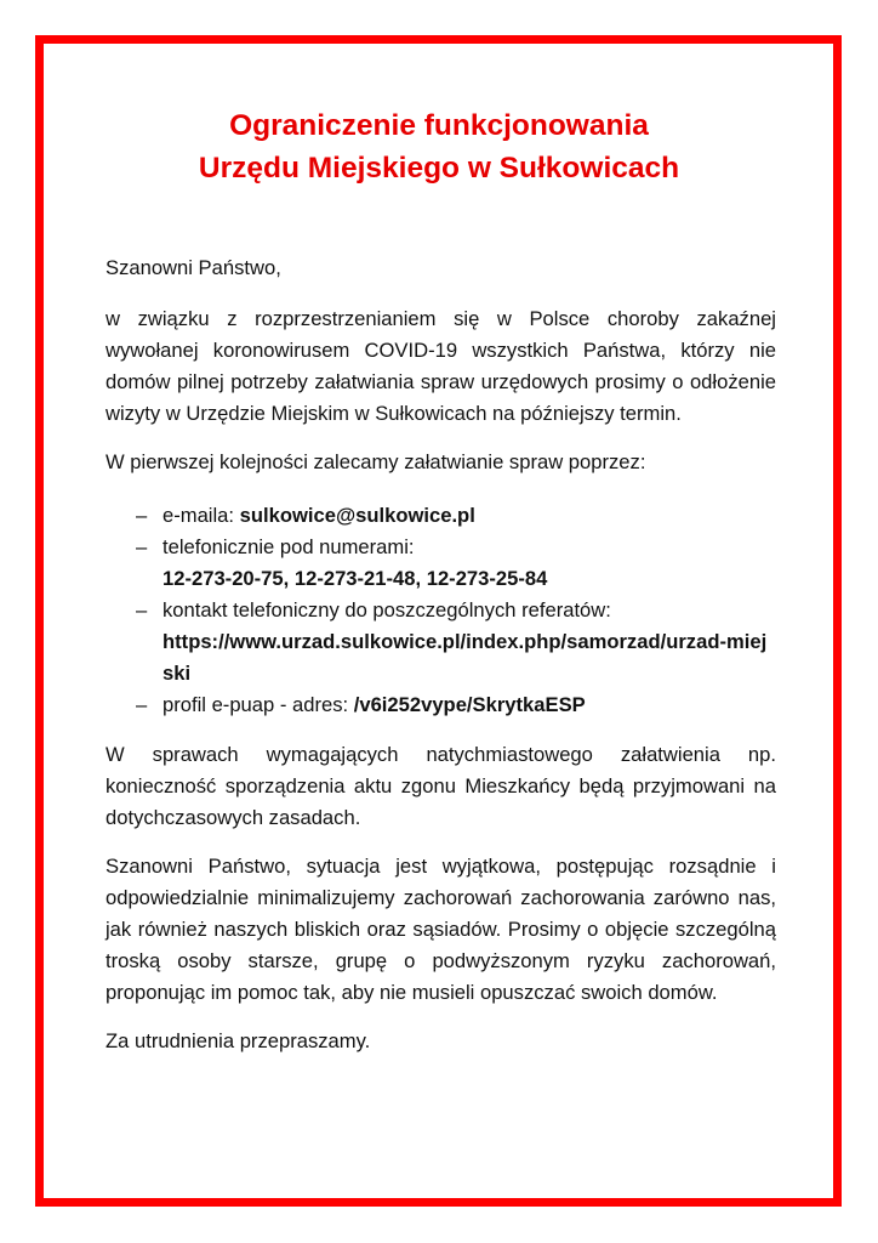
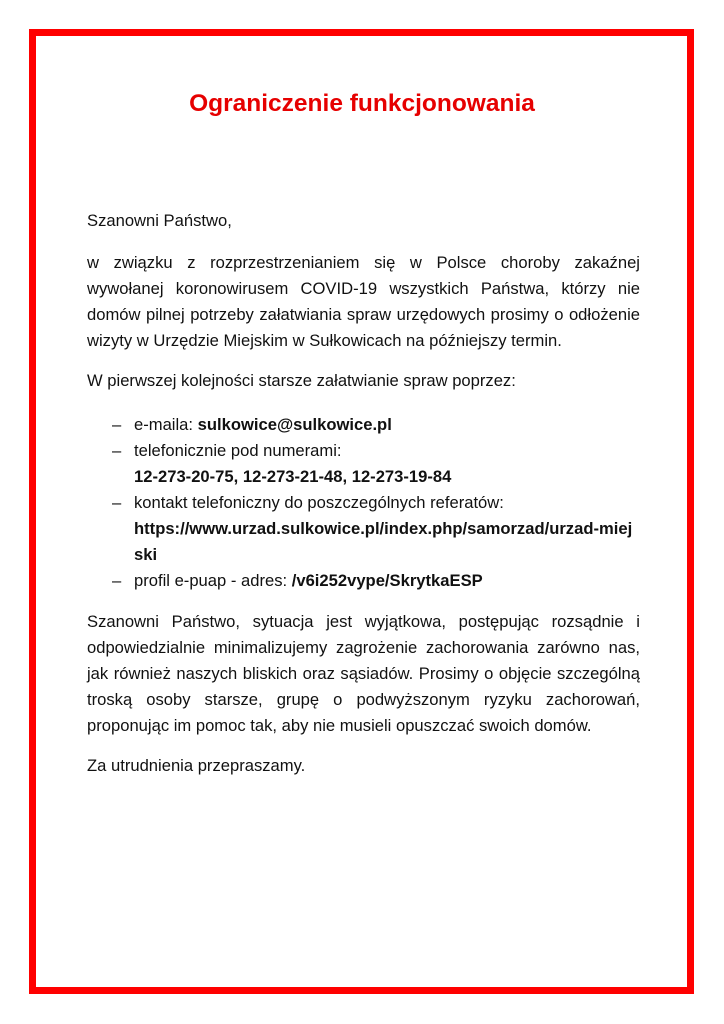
  Ograniczenie funkcjonowania
- Urzędu Miejskiego w Sułkowicach
  Szanowni Państwo,
  w związku z rozprzestrzenianiem się w Polsce choroby zakaźnej wywołanej koronowirusem COVID-19 wszystkich Państwa, którzy nie domów pilnej potrzeby załatwiania spraw urzędowych prosimy o odłożenie wizyty w Urzędzie Miejskim w Sułkowicach na późniejszy termin.
- W pierwszej kolejności zalecamy załatwianie spraw poprzez:
+ W pierwszej kolejności starsze załatwianie spraw poprzez:
  –
  e-maila: sulkowice@sulkowice.pl
  –
  telefonicznie pod numerami:
- 12-273-20-75, 12-273-21-48, 12-273-25-84
+ 12-273-20-75, 12-273-21-48, 12-273-19-84
  –
  kontakt telefoniczny do poszczególnych referatów:
  https://www.urzad.sulkowice.pl/index.php/samorzad/urzad-miejski
  –
  profil e-puap - adres: /v6i252vype/SkrytkaESP
- W sprawach wymagających natychmiastowego załatwienia np. konieczność sporządzenia aktu zgonu Mieszkańcy będą przyjmowani na dotychczasowych zasadach.
- Szanowni Państwo, sytuacja jest wyjątkowa, postępując rozsądnie i odpowiedzialnie minimalizujemy zachorowań zachorowania zarówno nas, jak również naszych bliskich oraz sąsiadów. Prosimy o objęcie szczególną troską osoby starsze, grupę o podwyższonym ryzyku zachorowań, proponując im pomoc tak, aby nie musieli opuszczać swoich domów.
+ Szanowni Państwo, sytuacja jest wyjątkowa, postępując rozsądnie i odpowiedzialnie minimalizujemy zagrożenie zachorowania zarówno nas, jak również naszych bliskich oraz sąsiadów. Prosimy o objęcie szczególną troską osoby starsze, grupę o podwyższonym ryzyku zachorowań, proponując im pomoc tak, aby nie musieli opuszczać swoich domów.
  Za utrudnienia przepraszamy.
